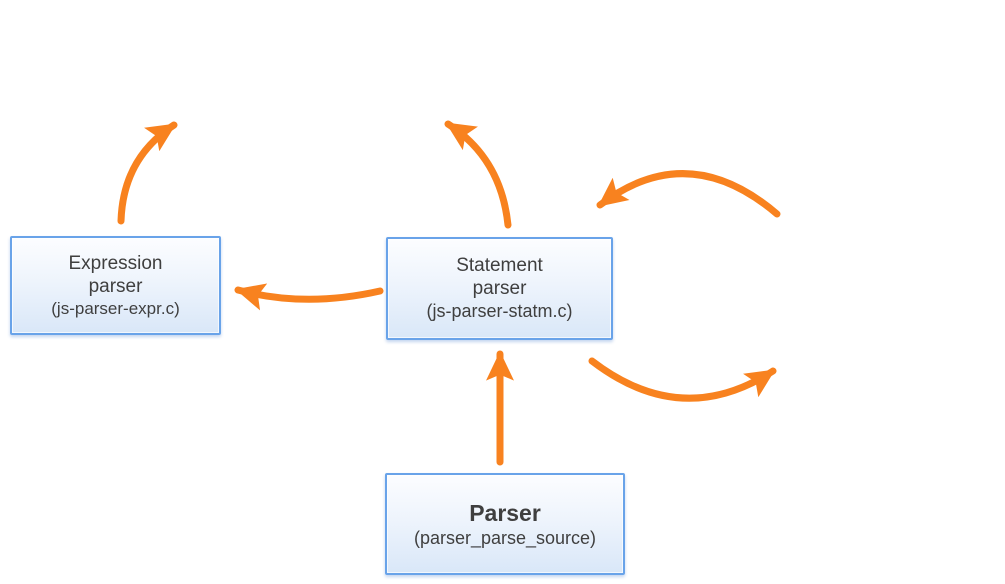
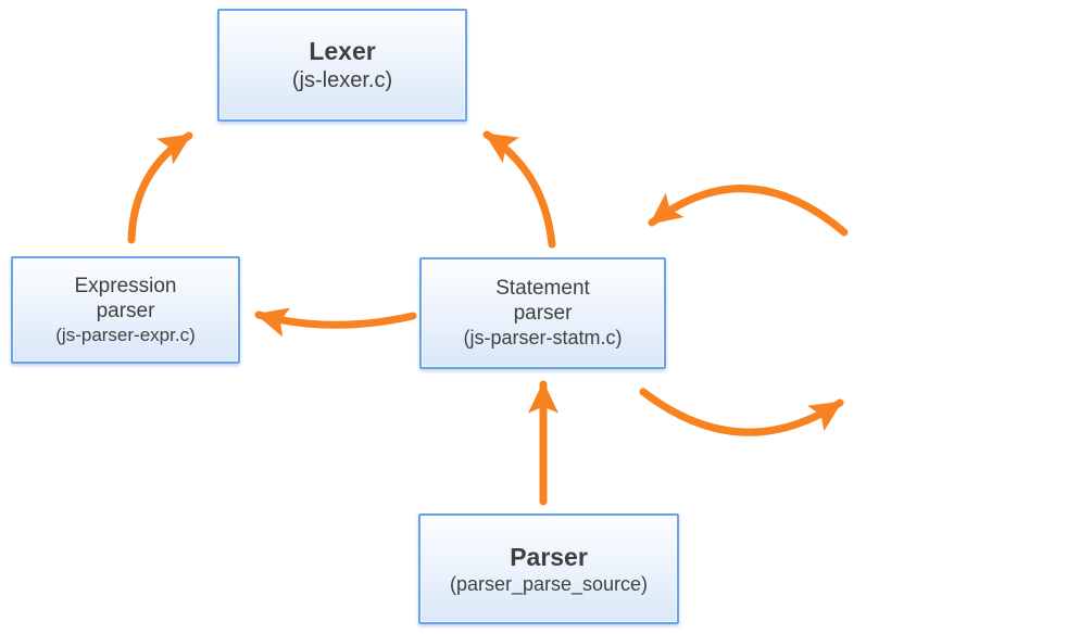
+ Lexer
+ (js-lexer.c)
  Expression
  parser
  (js-parser-expr.c)
  Statement
  parser
  (js-parser-statm.c)
  Parser
  (parser_parse_source)
